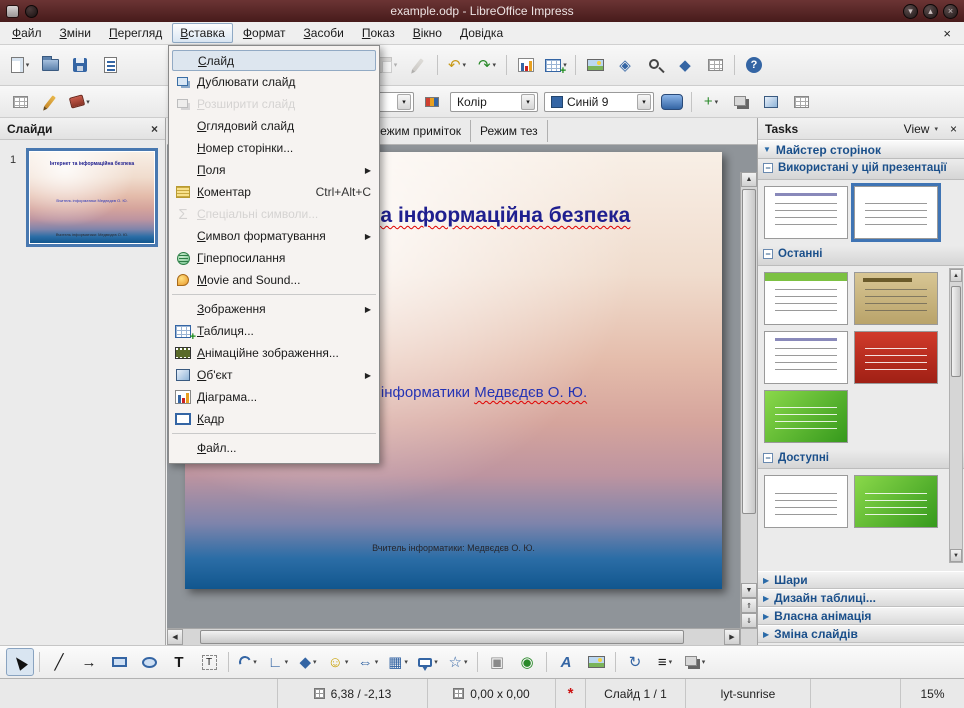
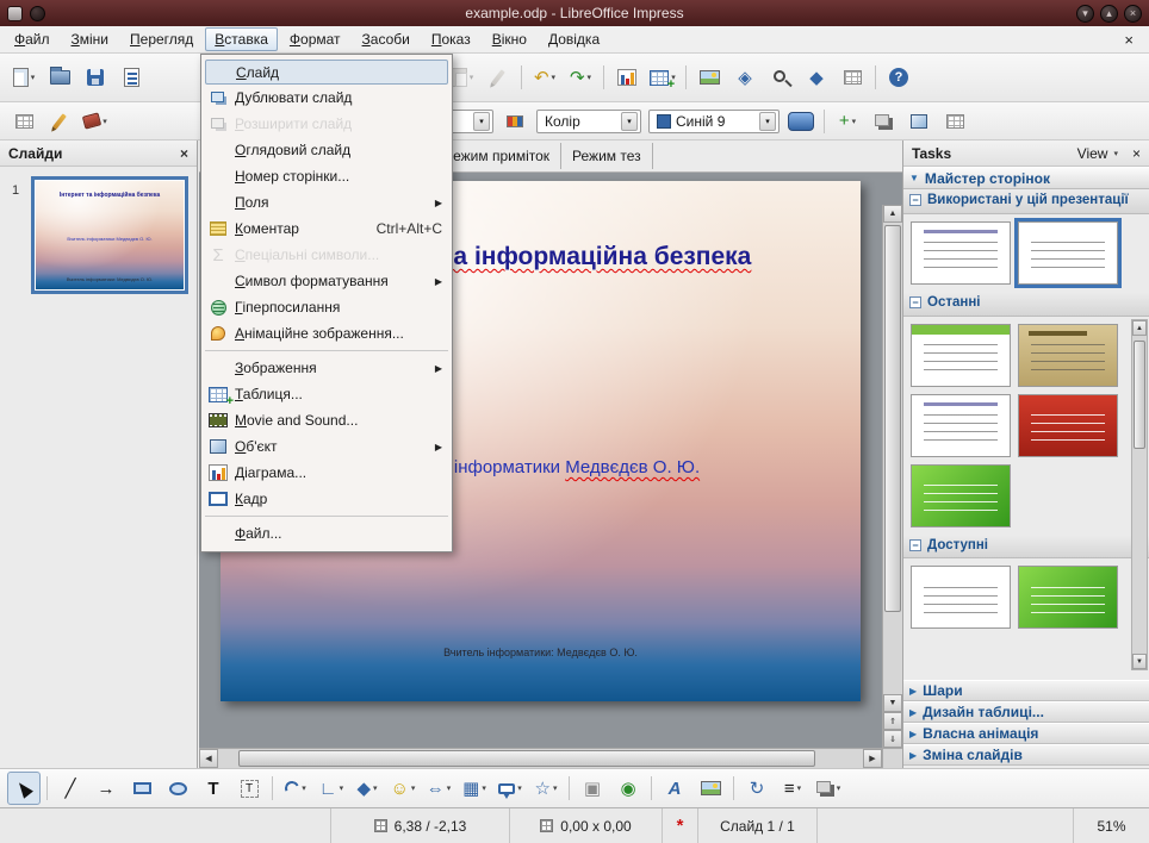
  example.odp - LibreOffice Impress
  ▾
  ▴
  ×
  Файл
  Зміни
  Перегляд
  Вставка
  Формат
  Засоби
  Показ
  Вікно
  Довідка
  ×
  ↶
  ↷
  ◈
  ◆
  ?
  Колір
  Синій 9
  +
  Слайди
  ×
  1
  ежим приміток
  Режим тез
  інформатики Медвєдєв О. Ю.
  Вчитель інформатики: Медвєдєв О. Ю.
  Tasks
  View
  ×
  ▼
  Майстер сторінок
  −
  Використані у цій презентації
  −
  Останні
  −
  Доступні
  ▶
  Шари
  ▶
  Дизайн таблиці...
  ▶
  Власна анімація
  ▶
  Зміна слайдів
  ╱
  →
  T
  T
  ∟
  ◆
  ☺
  ⇔
  ▦
  ☆
  ▣
  ◉
  A
  ↻
  ≡
  6,38 / -2,13
  0,00 x 0,00
  *
  Слайд 1 / 1
- lyt-sunrise
- 15%
+ 51%
  Слайд
  Дублювати слайд
  Розширити слайд
  Оглядовий слайд
  Номер сторінки...
  Поля
  ▶
  Коментар
  Ctrl+Alt+C
  Σ
  Спеціальні символи...
  Символ форматування
  ▶
  Гіперпосилання
- Movie and Sound...
+ Анімаційне зображення...
  Зображення
  ▶
  Таблиця...
- Анімаційне зображення...
+ Movie and Sound...
  Об'єкт
  ▶
  Діаграма...
  Кадр
  Файл...
